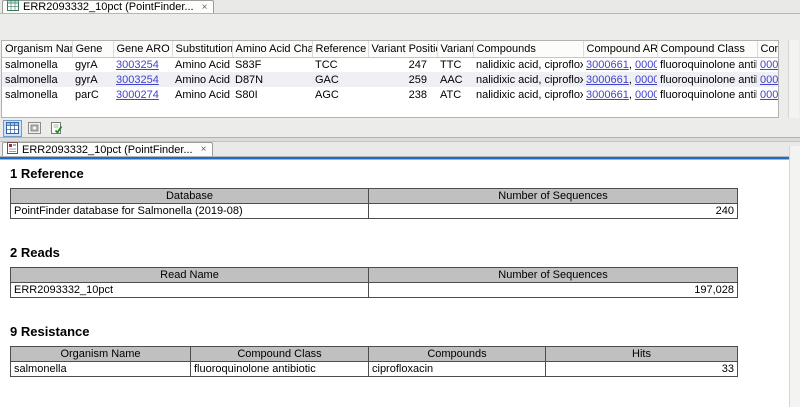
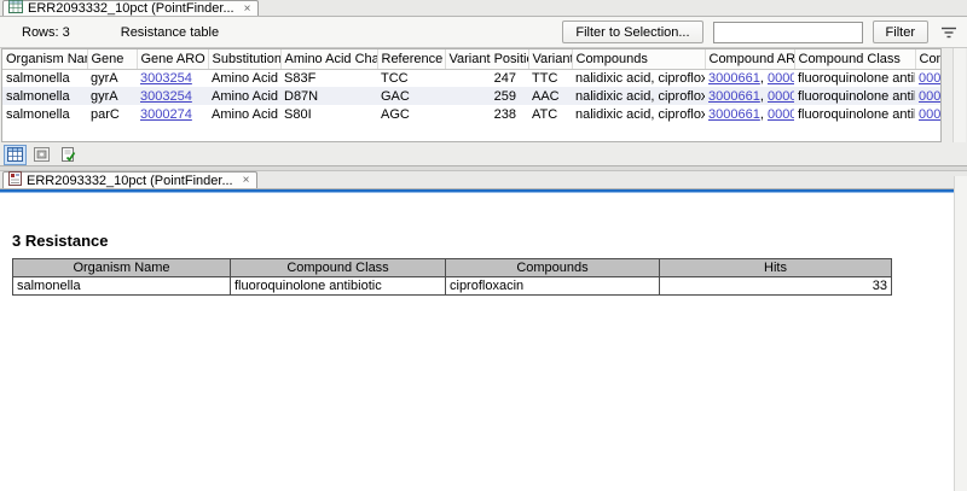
  ERR2093332_10pct (PointFinder...
  ×
+ Rows: 3
+ Resistance table
+ Filter to Selection...
+ Filter
  Organism Na	Gene	Gene ARO	Substitution	Amino Acid Cha	Reference	Variant Positi	Varian	Compounds	Compound AR	Compound Class	Co
  salmonella	gyrA	3003254	Amino Acid	S83F	TCC	247	TTC	nalidixic acid, ciproflox	3000661, 0000	fluoroquinolone anti	000
  salmonella	gyrA	3003254	Amino Acid	D87N	GAC	259	AAC	nalidixic acid, ciproflox	3000661, 0000	fluoroquinolone anti	000
  salmonella	parC	3000274	Amino Acid	S80I	AGC	238	ATC	nalidixic acid, ciproflox	3000661, 0000	fluoroquinolone anti	000
  ERR2093332_10pct (PointFinder...
  ×
- 1 Reference
- Database	Number of Sequences
- PointFinder database for Salmonella (2019-08)	240
- 2 Reads
- Read Name	Number of Sequences
- ERR2093332_10pct	197,028
- 9 Resistance
+ 3 Resistance
  Organism Name	Compound Class	Compounds	Hits
  salmonella	fluoroquinolone antibiotic	ciprofloxacin	33
